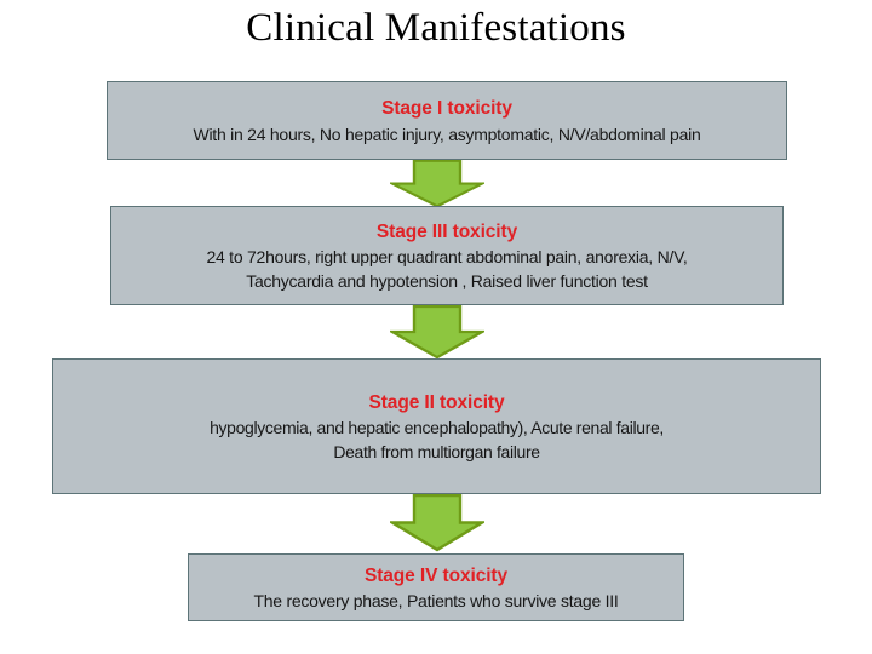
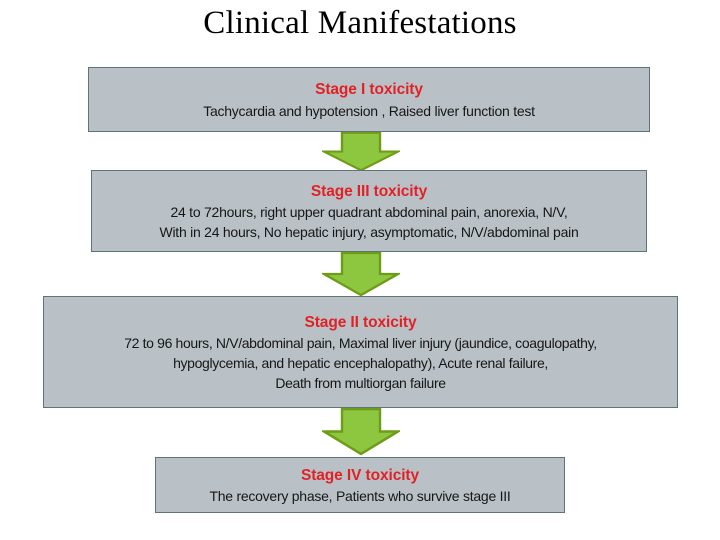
  Clinical Manifestations
  Stage I toxicity
- With in 24 hours, No hepatic injury, asymptomatic, N/V/abdominal pain
+ Tachycardia and hypotension , Raised liver function test
  Stage III toxicity
  24 to 72hours, right upper quadrant abdominal pain, anorexia, N/V,
- Tachycardia and hypotension , Raised liver function test
+ With in 24 hours, No hepatic injury, asymptomatic, N/V/abdominal pain
  Stage II toxicity
+ 72 to 96 hours, N/V/abdominal pain, Maximal liver injury (jaundice, coagulopathy,
  hypoglycemia, and hepatic encephalopathy), Acute renal failure,
  Death from multiorgan failure
  Stage IV toxicity
  The recovery phase, Patients who survive stage III
